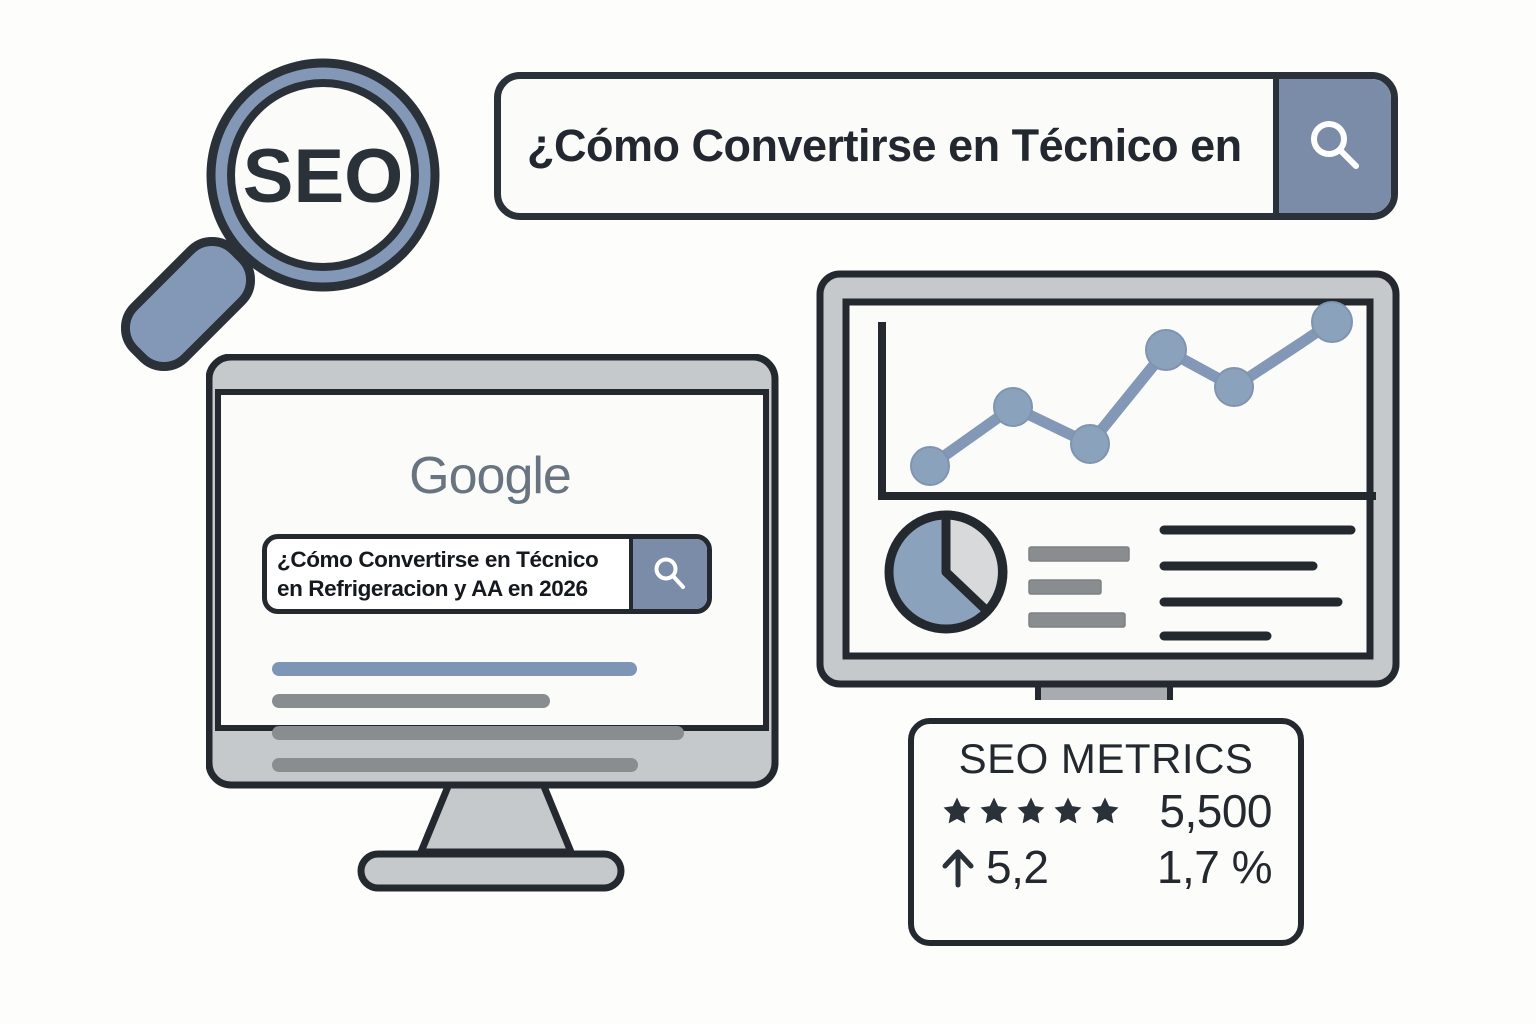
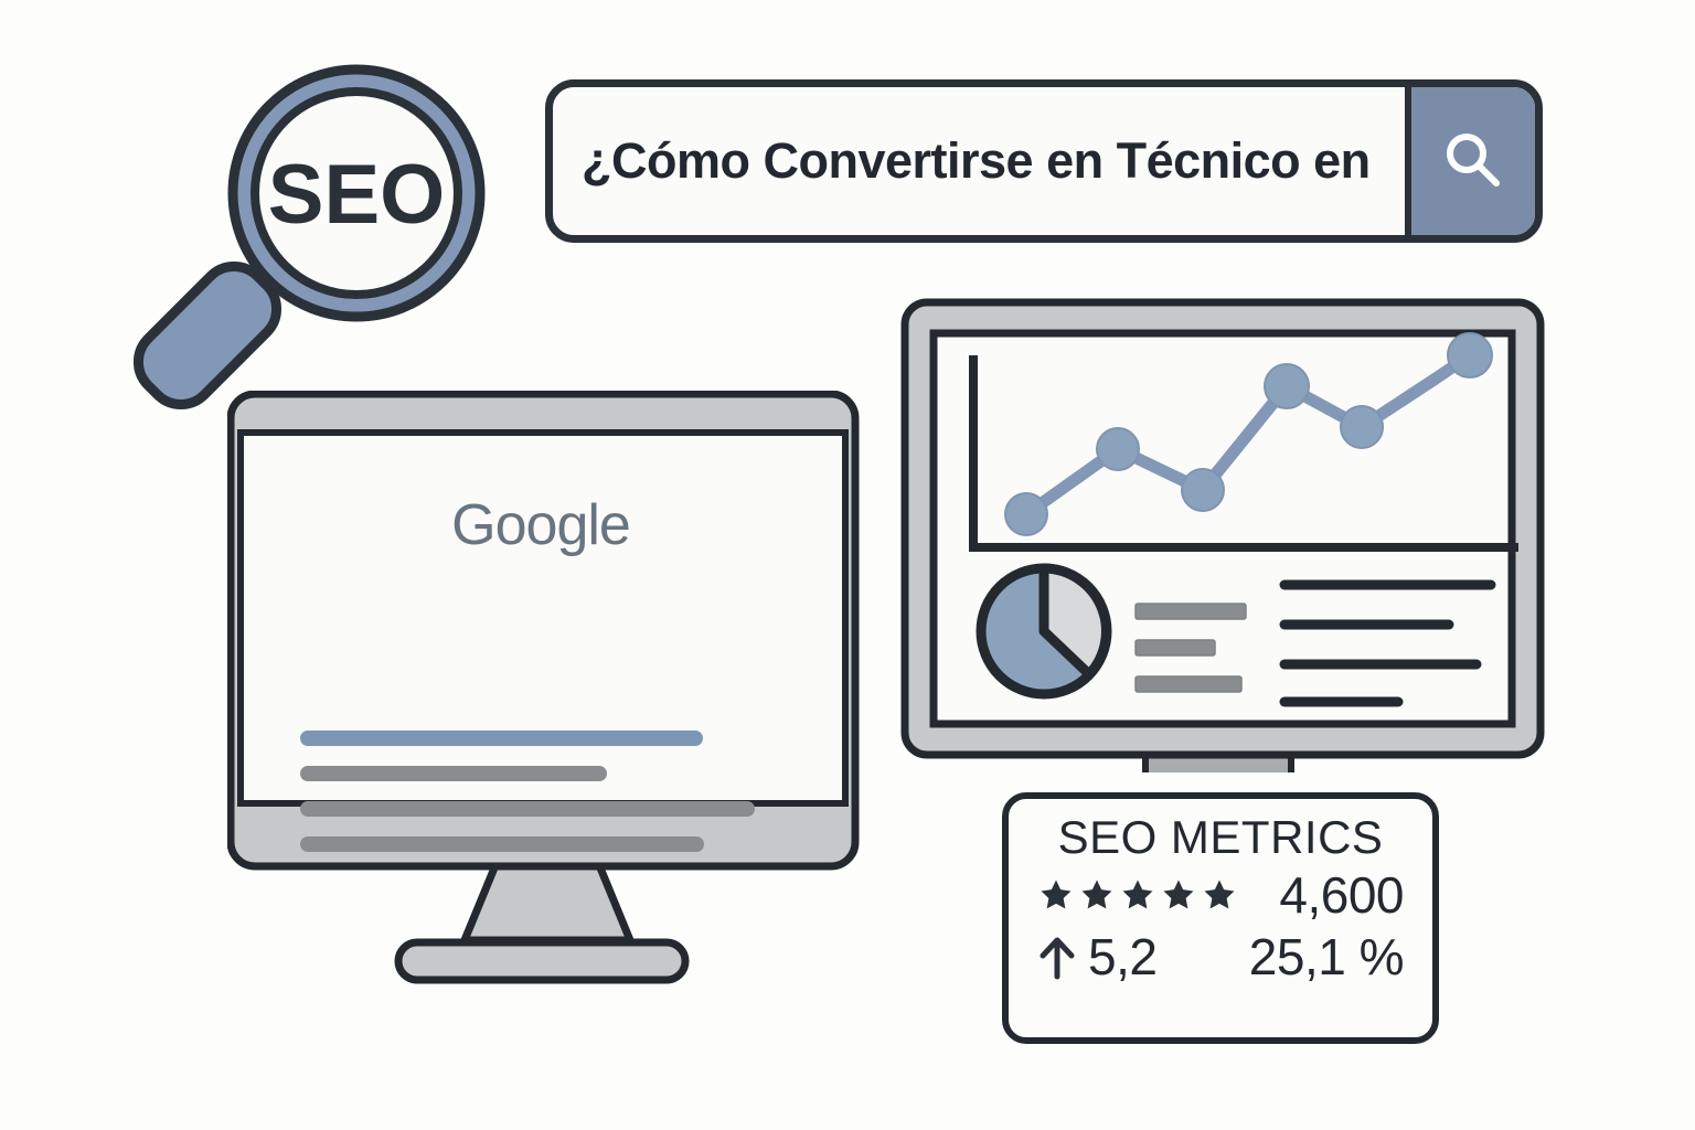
  SEO
  ¿Cómo Convertirse en Técnico en
  Google
- ¿Cómo Convertirse en Técnico
- en Refrigeracion y AA en 2026
  SEO METRICS
- 5,500
+ 4,600
  5,2
- 1,7 %
+ 25,1 %
